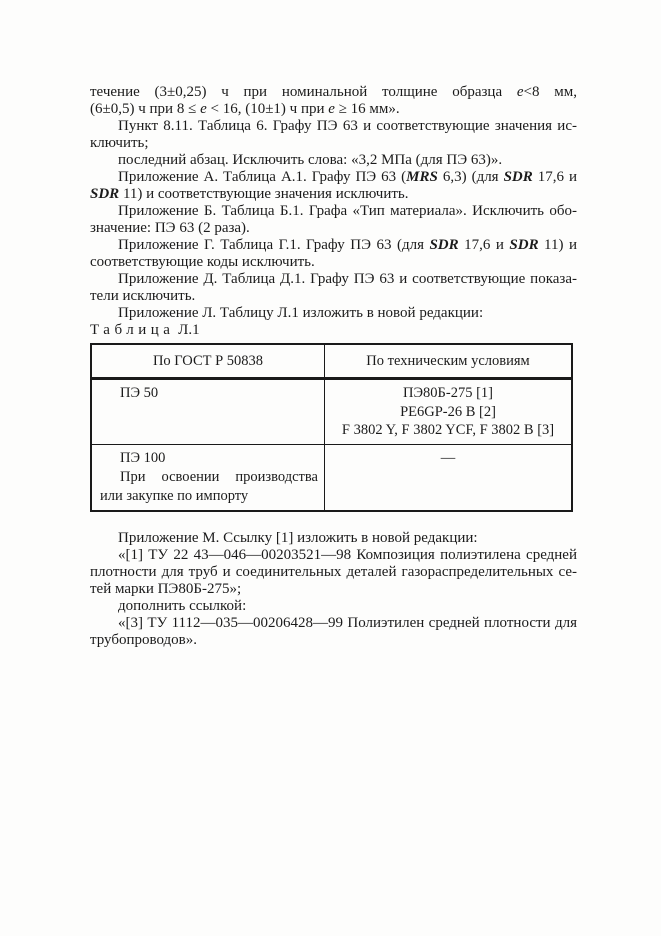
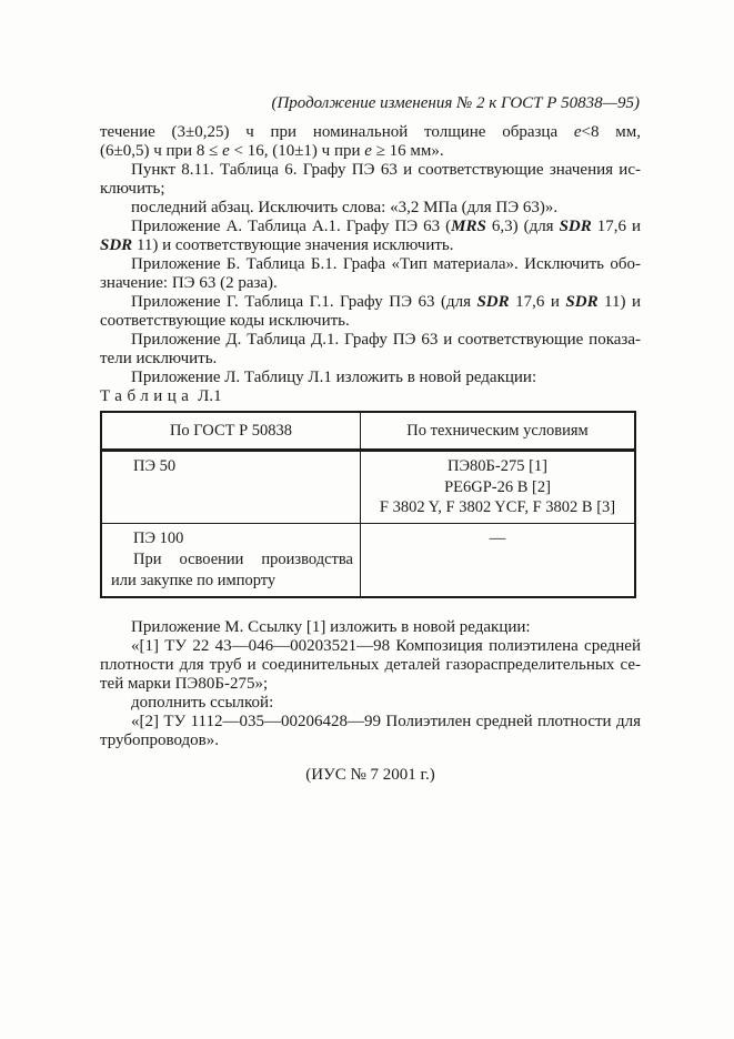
+ (Продолжение изменения № 2 к ГОСТ Р 50838—95)
  течение (3±0,25) ч при номинальной толщине образца e<8 мм,
  (6±0,5) ч при 8 ≤ e < 16, (10±1) ч при e ≥ 16 мм».
  Пункт 8.11. Таблица 6. Графу ПЭ 63 и соответствующие значения ис-
  ключить;
  последний абзац. Исключить слова: «3,2 МПа (для ПЭ 63)».
  Приложение А. Таблица А.1. Графу ПЭ 63 (MRS 6,3) (для SDR 17,6 и
  SDR 11) и соответствующие значения исключить.
  Приложение Б. Таблица Б.1. Графа «Тип материала». Исключить обо-
  значение: ПЭ 63 (2 раза).
  Приложение Г. Таблица Г.1. Графу ПЭ 63 (для SDR 17,6 и SDR 11) и
  соответствующие коды исключить.
  Приложение Д. Таблица Д.1. Графу ПЭ 63 и соответствующие показа-
  тели исключить.
  Приложение Л. Таблицу Л.1 изложить в новой редакции:
  Таблица Л.1
  По ГОСТ Р 50838
  По техническим условиям
  ПЭ 50
  ПЭ80Б-275 [1]
  PE6GP-26 B [2]
  F 3802 Y, F 3802 YCF, F 3802 B [3]
  ПЭ 100
  При освоении производства
  или закупке по импорту
  —
  Приложение М. Ссылку [1] изложить в новой редакции:
  «[1] ТУ 22 43—046—00203521—98 Композиция полиэтилена средней
  плотности для труб и соединительных деталей газораспределительных се-
  тей марки ПЭ80Б-275»;
  дополнить ссылкой:
- «[3] ТУ 1112—035—00206428—99 Полиэтилен средней плотности для
+ «[2] ТУ 1112—035—00206428—99 Полиэтилен средней плотности для
  трубопроводов».
+ (ИУС № 7 2001 г.)
